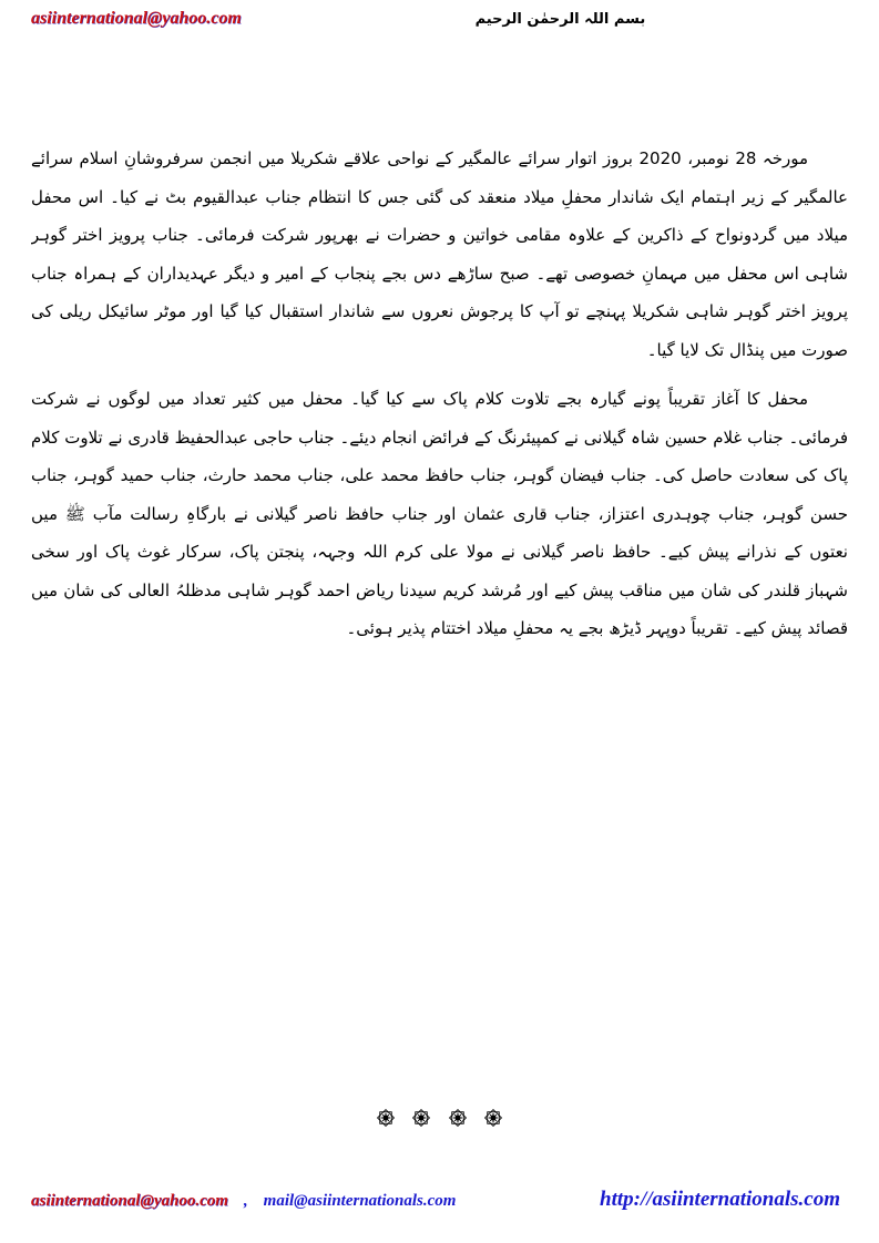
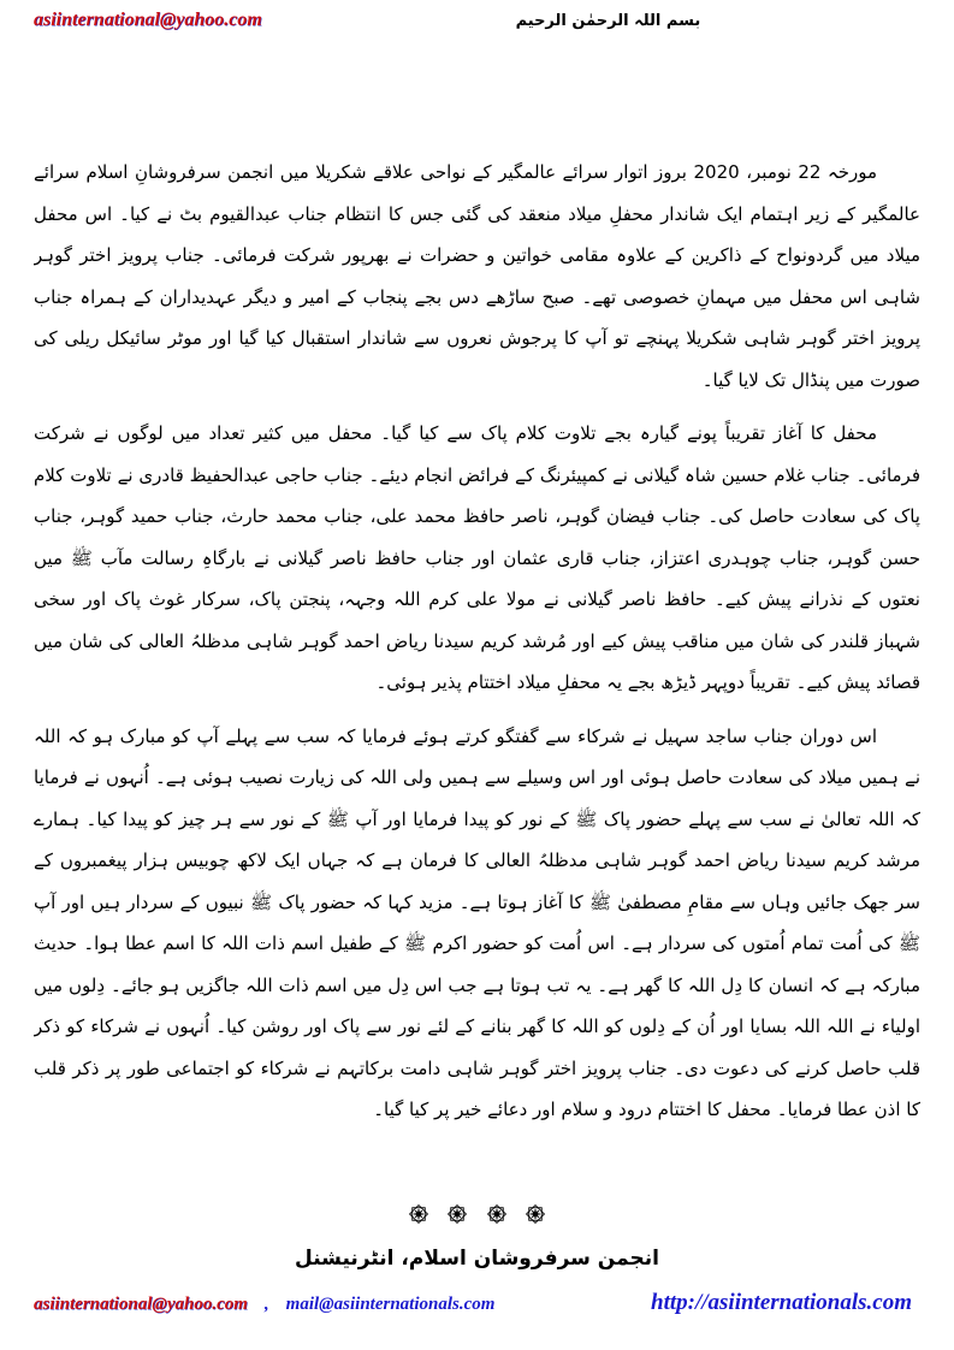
  asiinternational@yahoo.com
  بسم اللہ الرحمٰن الرحیم
- مورخہ 28 نومبر، 2020 بروز اتوار سرائے عالمگیر کے نواحی علاقے شکریلا میں انجمن سرفروشانِ اسلام سرائے عالمگیر کے زیر اہتمام ایک شاندار محفلِ میلاد منعقد کی گئی جس کا انتظام جناب عبدالقیوم بٹ نے کیا۔ اس محفل میلاد میں گردونواح کے ذاکرین کے علاوہ مقامی خواتین و حضرات نے بھرپور شرکت فرمائی۔ جناب پرویز اختر گوہر شاہی اس محفل میں مہمانِ خصوصی تھے۔ صبح ساڑھے دس بجے پنجاب کے امیر و دیگر عہدیداران کے ہمراہ جناب پرویز اختر گوہر شاہی شکریلا پہنچے تو آپ کا پرجوش نعروں سے شاندار استقبال کیا گیا اور موٹر سائیکل ریلی کی صورت میں پنڈال تک لایا گیا۔
+ مورخہ 22 نومبر، 2020 بروز اتوار سرائے عالمگیر کے نواحی علاقے شکریلا میں انجمن سرفروشانِ اسلام سرائے عالمگیر کے زیر اہتمام ایک شاندار محفلِ میلاد منعقد کی گئی جس کا انتظام جناب عبدالقیوم بٹ نے کیا۔ اس محفل میلاد میں گردونواح کے ذاکرین کے علاوہ مقامی خواتین و حضرات نے بھرپور شرکت فرمائی۔ جناب پرویز اختر گوہر شاہی اس محفل میں مہمانِ خصوصی تھے۔ صبح ساڑھے دس بجے پنجاب کے امیر و دیگر عہدیداران کے ہمراہ جناب پرویز اختر گوہر شاہی شکریلا پہنچے تو آپ کا پرجوش نعروں سے شاندار استقبال کیا گیا اور موٹر سائیکل ریلی کی صورت میں پنڈال تک لایا گیا۔
- محفل کا آغاز تقریباً پونے گیارہ بجے تلاوت کلام پاک سے کیا گیا۔ محفل میں کثیر تعداد میں لوگوں نے شرکت فرمائی۔ جناب غلام حسین شاہ گیلانی نے کمپیئرنگ کے فرائض انجام دیئے۔ جناب حاجی عبدالحفیظ قادری نے تلاوت کلام پاک کی سعادت حاصل کی۔ جناب فیضان گوہر، جناب حافظ محمد علی، جناب محمد حارث، جناب حمید گوہر، جناب حسن گوہر، جناب چوہدری اعتزاز، جناب قاری عثمان اور جناب حافظ ناصر گیلانی نے بارگاہِ رسالت مآب ﷺ میں نعتوں کے نذرانے پیش کیے۔ حافظ ناصر گیلانی نے مولا علی کرم اللہ وجہہ، پنجتن پاک، سرکار غوث پاک اور سخی شہباز قلندر کی شان میں مناقب پیش کیے اور مُرشد کریم سیدنا ریاض احمد گوہر شاہی مدظلہُ العالی کی شان میں قصائد پیش کیے۔ تقریباً دوپہر ڈیڑھ بجے یہ محفلِ میلاد اختتام پذیر ہوئی۔
+ محفل کا آغاز تقریباً پونے گیارہ بجے تلاوت کلام پاک سے کیا گیا۔ محفل میں کثیر تعداد میں لوگوں نے شرکت فرمائی۔ جناب غلام حسین شاہ گیلانی نے کمپیئرنگ کے فرائض انجام دیئے۔ جناب حاجی عبدالحفیظ قادری نے تلاوت کلام پاک کی سعادت حاصل کی۔ جناب فیضان گوہر، ناصر حافظ محمد علی، جناب محمد حارث، جناب حمید گوہر، جناب حسن گوہر، جناب چوہدری اعتزاز، جناب قاری عثمان اور جناب حافظ ناصر گیلانی نے بارگاہِ رسالت مآب ﷺ میں نعتوں کے نذرانے پیش کیے۔ حافظ ناصر گیلانی نے مولا علی کرم اللہ وجہہ، پنجتن پاک، سرکار غوث پاک اور سخی شہباز قلندر کی شان میں مناقب پیش کیے اور مُرشد کریم سیدنا ریاض احمد گوہر شاہی مدظلہُ العالی کی شان میں قصائد پیش کیے۔ تقریباً دوپہر ڈیڑھ بجے یہ محفلِ میلاد اختتام پذیر ہوئی۔
+ اس دوران جناب ساجد سہیل نے شرکاء سے گفتگو کرتے ہوئے فرمایا کہ سب سے پہلے آپ کو مبارک ہو کہ اللہ نے ہمیں میلاد کی سعادت حاصل ہوئی اور اس وسیلے سے ہمیں ولی اللہ کی زیارت نصیب ہوئی ہے۔ اُنہوں نے فرمایا کہ اللہ تعالیٰ نے سب سے پہلے حضور پاک ﷺ کے نور کو پیدا فرمایا اور آپ ﷺ کے نور سے ہر چیز کو پیدا کیا۔ ہمارے مرشد کریم سیدنا ریاض احمد گوہر شاہی مدظلہُ العالی کا فرمان ہے کہ جہاں ایک لاکھ چوبیس ہزار پیغمبروں کے سر جھک جائیں وہاں سے مقامِ مصطفیٰ ﷺ کا آغاز ہوتا ہے۔ مزید کہا کہ حضور پاک ﷺ نبیوں کے سردار ہیں اور آپ ﷺ کی اُمت تمام اُمتوں کی سردار ہے۔ اس اُمت کو حضور اکرم ﷺ کے طفیل اسم ذات اللہ کا اسم عطا ہوا۔ حدیث مبارکہ ہے کہ انسان کا دِل اللہ کا گھر ہے۔ یہ تب ہوتا ہے جب اس دِل میں اسم ذات اللہ جاگزیں ہو جائے۔ دِلوں میں اولیاء نے اللہ اللہ بسایا اور اُن کے دِلوں کو اللہ کا گھر بنانے کے لئے نور سے پاک اور روشن کیا۔ اُنہوں نے شرکاء کو ذکر قلب حاصل کرنے کی دعوت دی۔ جناب پرویز اختر گوہر شاہی دامت برکاتہم نے شرکاء کو اجتماعی طور پر ذکر قلب کا اذن عطا فرمایا۔ محفل کا اختتام درود و سلام اور دعائے خیر پر کیا گیا۔
+ انجمن سرفروشان اسلام، انٹرنیشنل
  asiinternational@yahoo.com , mail@asiinternationals.com
  http://asiinternationals.com
